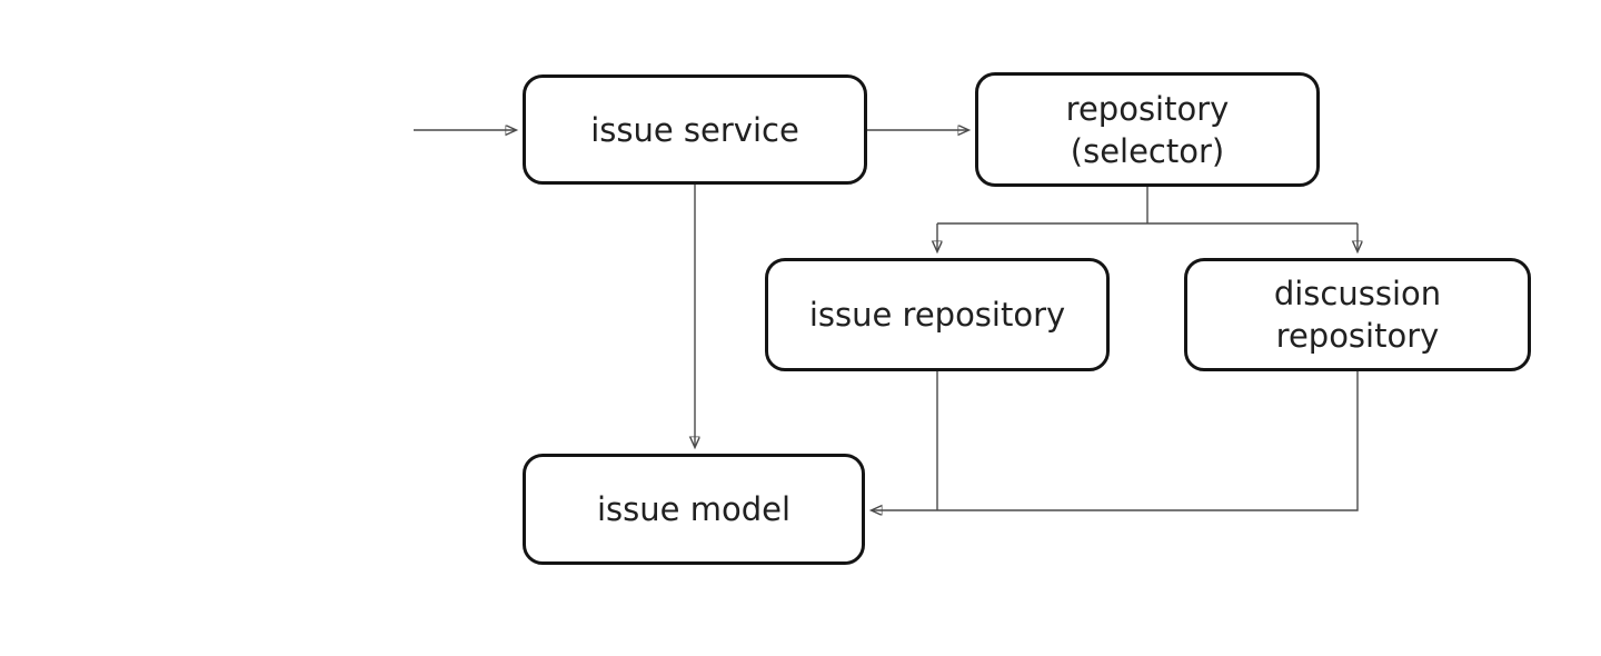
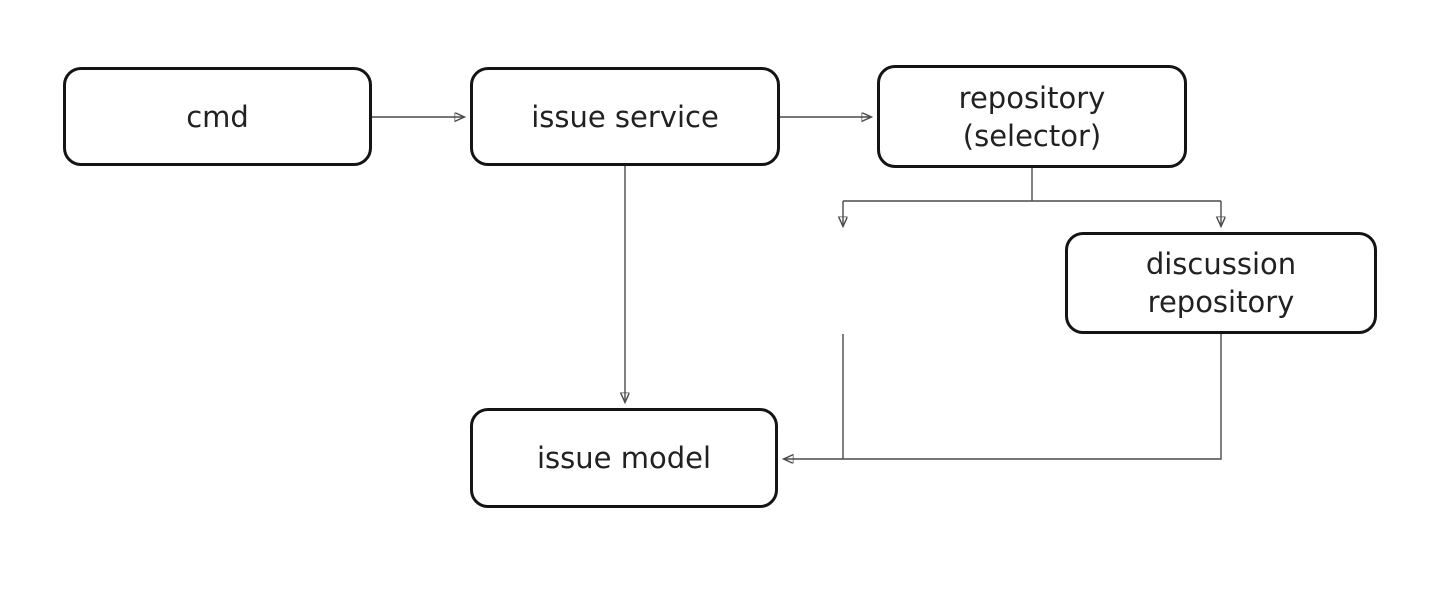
+ cmd
  issue service
  repository
  (selector)
- issue repository
  discussion
  repository
  issue model
